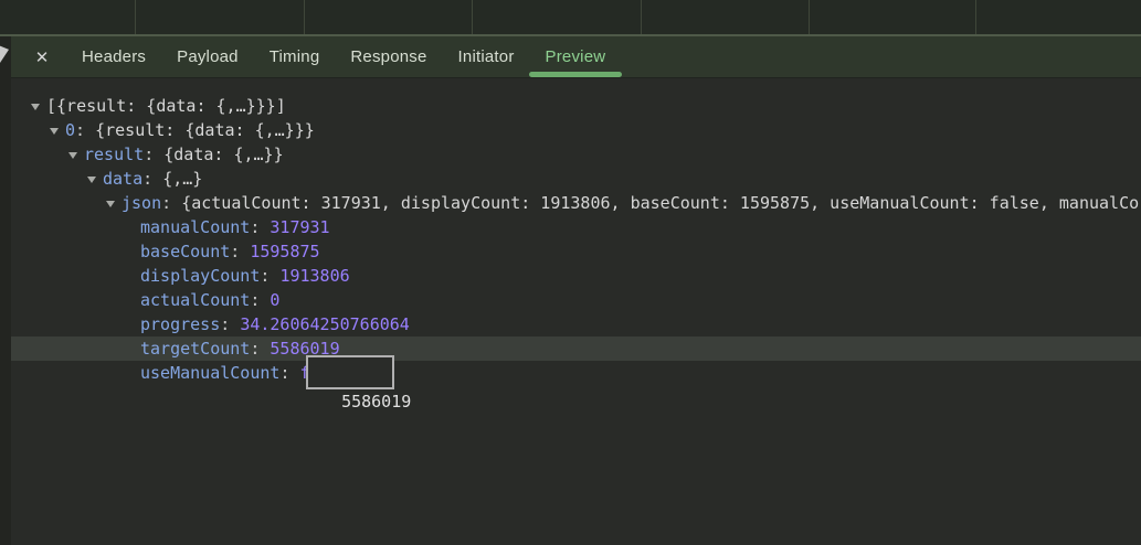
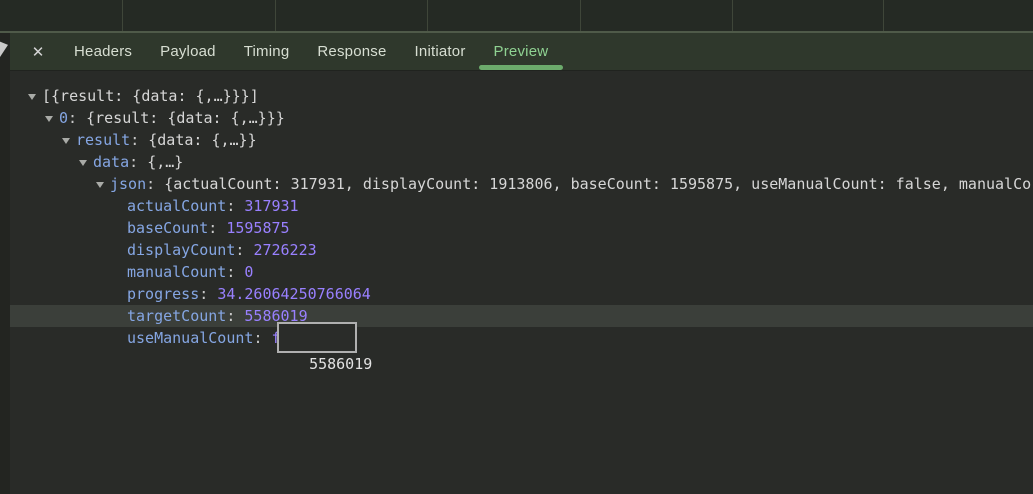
  ✕
  Headers
  Payload
  Timing
  Response
  Initiator
  Preview
  [{result: {data: {,…}}}]
  0: {result: {data: {,…}}}
  result: {data: {,…}}
  data: {,…}
  json: {actualCount: 317931, displayCount: 1913806, baseCount: 1595875, useManualCount: false, manualCo
- manualCount: 317931
+ actualCount: 317931
  baseCount: 1595875
- displayCount: 1913806
+ displayCount: 2726223
- actualCount: 0
+ manualCount: 0
  progress: 34.26064250766064
  targetCount: 5586019
  useManualCount:
  5586019
